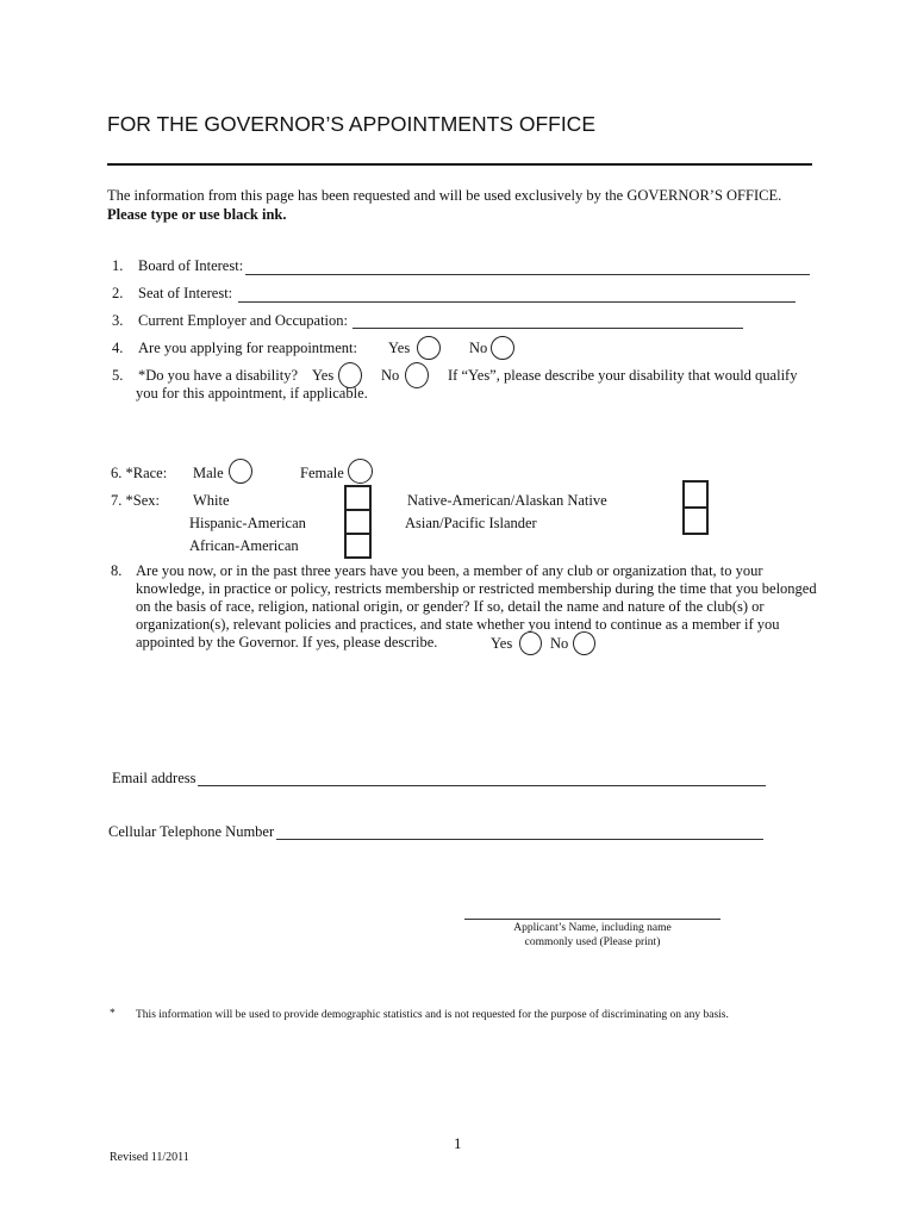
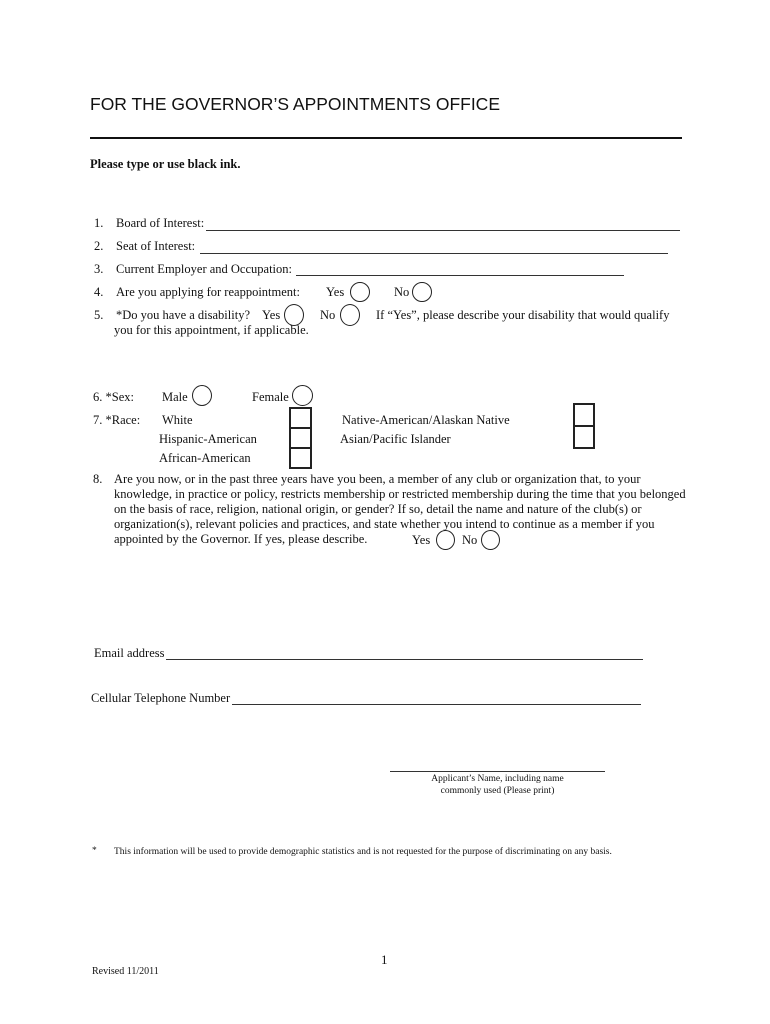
  FOR THE GOVERNOR’S APPOINTMENTS OFFICE
- The information from this page has been requested and will be used exclusively by the GOVERNOR’S OFFICE.
  Please type or use black ink.
  1.
  Board of Interest:
  2.
  Seat of Interest:
  3.
  Current Employer and Occupation:
  4.
  Are you applying for reappointment:
  Yes
  No
  5.
  *Do you have a disability?
  Yes
  No
  If “Yes”, please describe your disability that would qualify
  you for this appointment, if applicable.
- 6. *Race:
+ 6. *Sex:
  Male
  Female
- 7. *Sex:
+ 7. *Race:
  White
  Hispanic-American
  African-American
  Native-American/Alaskan Native
  Asian/Pacific Islander
  8.
  Are you now, or in the past three years have you been, a member of any club or organization that, to your knowledge, in practice or policy, restricts membership or restricted membership during the time that you belonged on the basis of race, religion, national origin, or gender? If so, detail the name and nature of the club(s) or organization(s), relevant policies and practices, and state whether you intend to continue as a member if you appointed by the Governor. If yes, please describe.
  Yes
  No
  Email address
  Cellular Telephone Number
  Applicant’s Name, including name
  commonly used (Please print)
  *
  This information will be used to provide demographic statistics and is not requested for the purpose of discriminating on any basis.
  1
  Revised 11/2011
